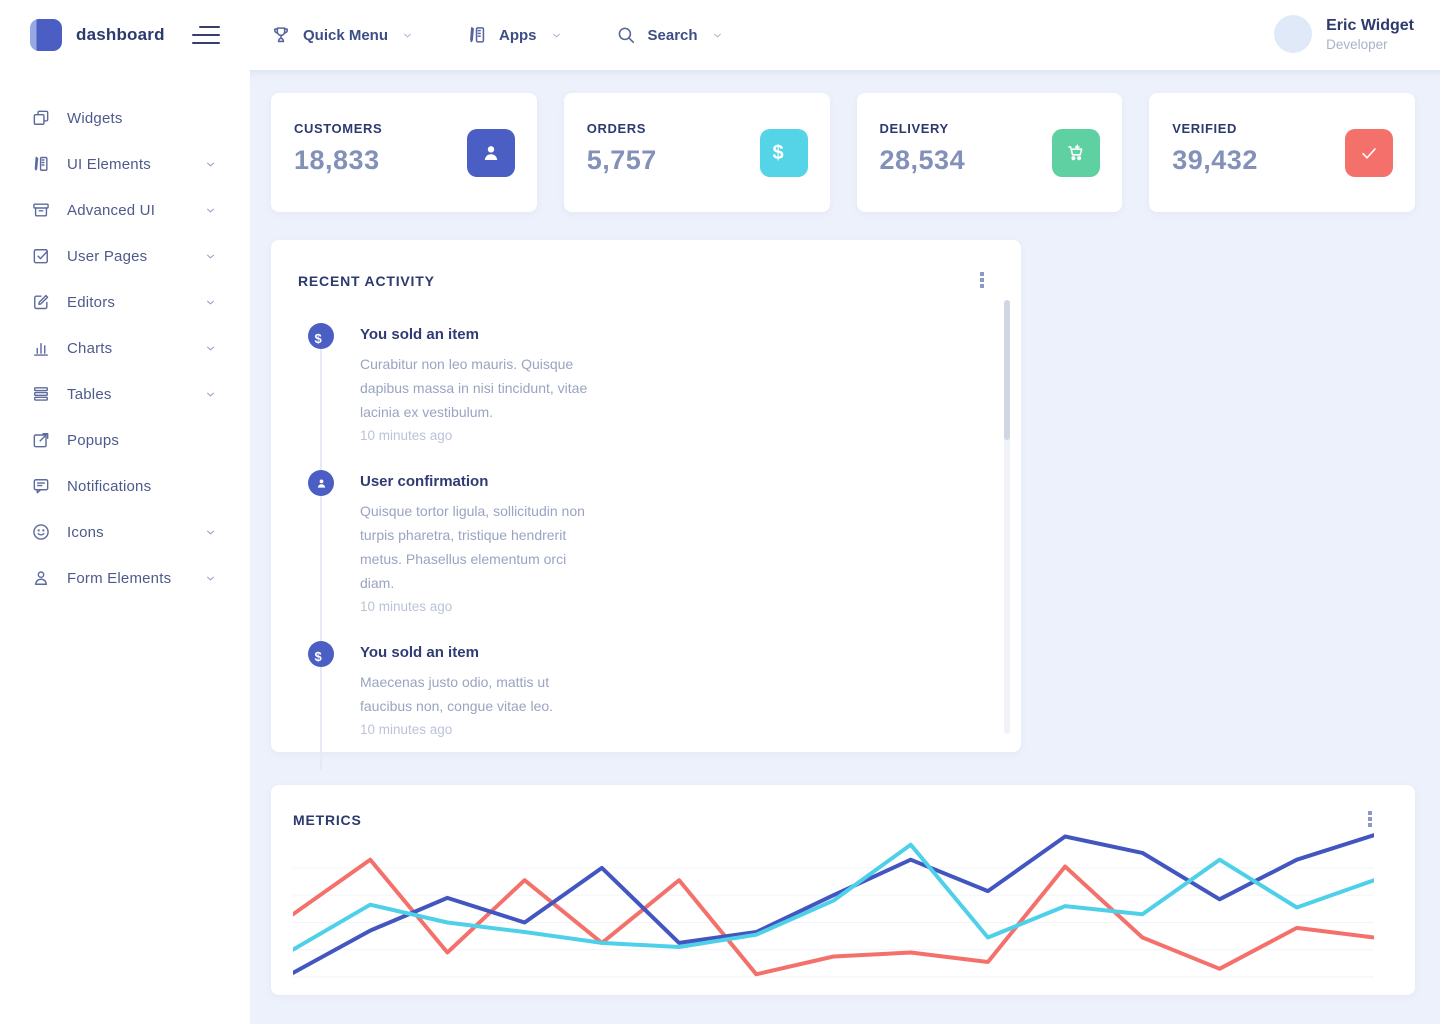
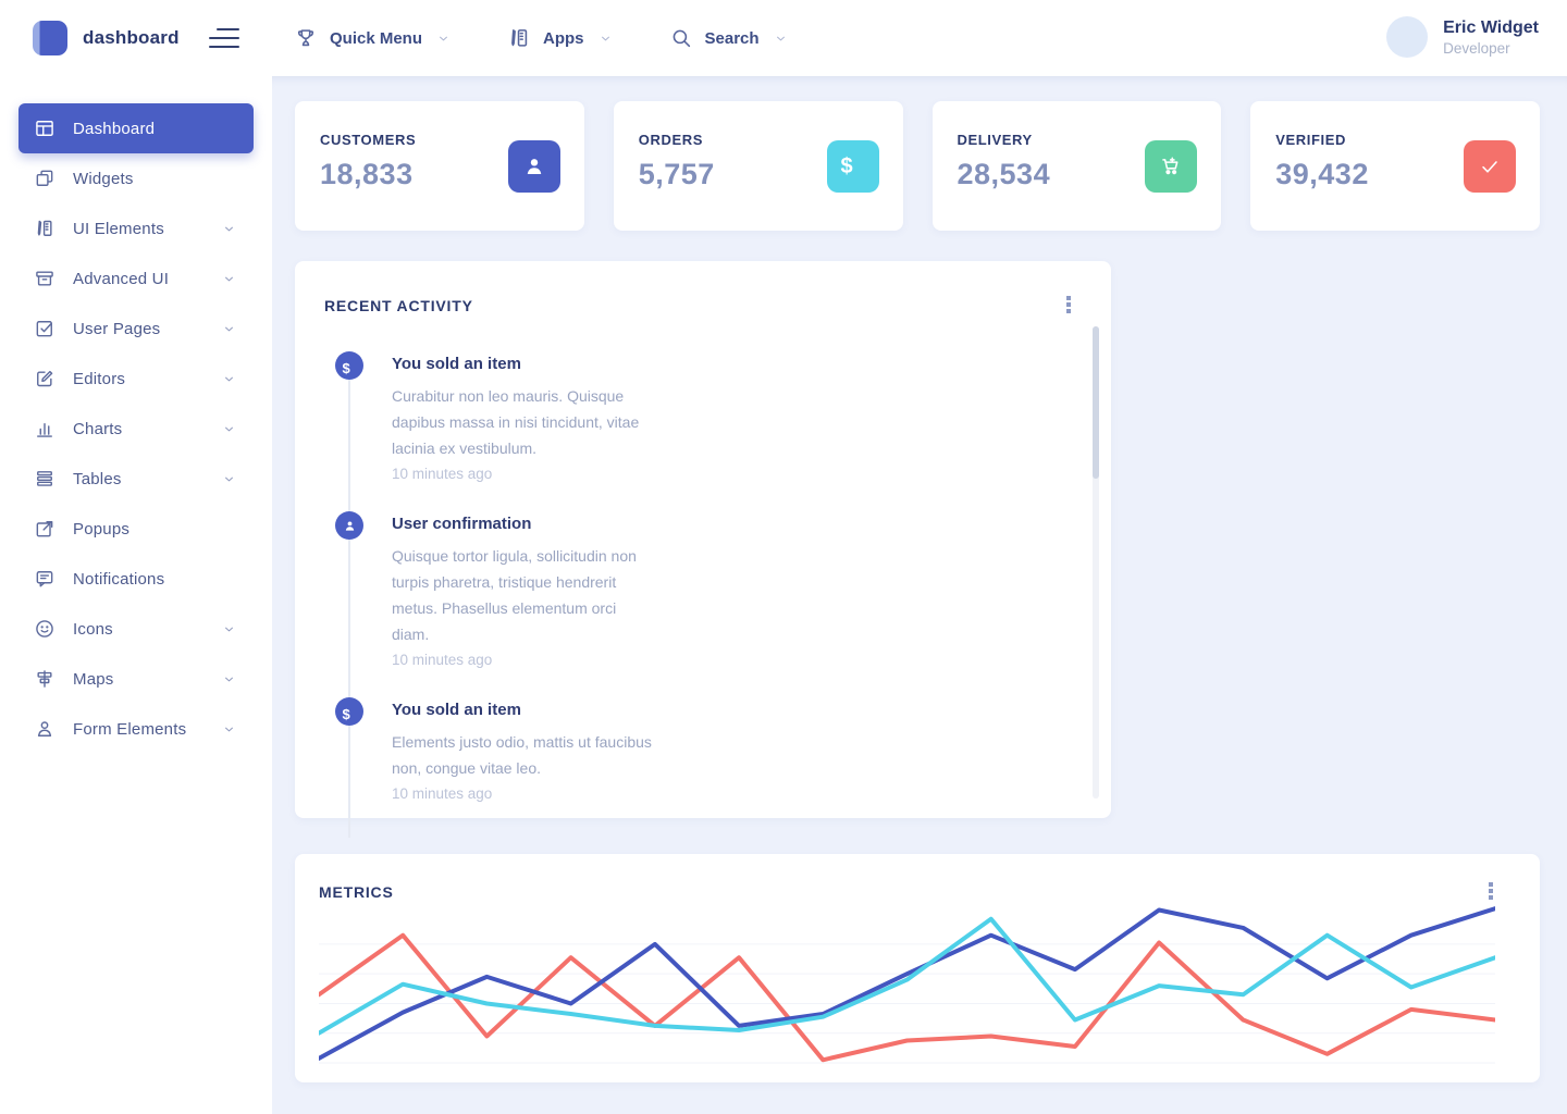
  dashboard
  Quick Menu
  Apps
  Search
  Eric Widget
  Developer
+ Dashboard
  Widgets
  UI Elements
  Advanced UI
  User Pages
  Editors
  Charts
  Tables
  Popups
  Notifications
  Icons
+ Maps
  Form Elements
  CUSTOMERS
  18,833
  ORDERS
  5,757
  $
  DELIVERY
  28,534
  VERIFIED
  39,432
  RECENT ACTIVITY
  $
  You sold an item
  Curabitur non leo mauris. Quisque dapibus massa in nisi tincidunt, vitae lacinia ex vestibulum.
  10 minutes ago
  User confirmation
  Quisque tortor ligula, sollicitudin non turpis pharetra, tristique hendrerit metus. Phasellus elementum orci diam.
  10 minutes ago
  $
  You sold an item
- Maecenas justo odio, mattis ut faucibus non, congue vitae leo.
+ Elements justo odio, mattis ut faucibus non, congue vitae leo.
  10 minutes ago
  METRICS
